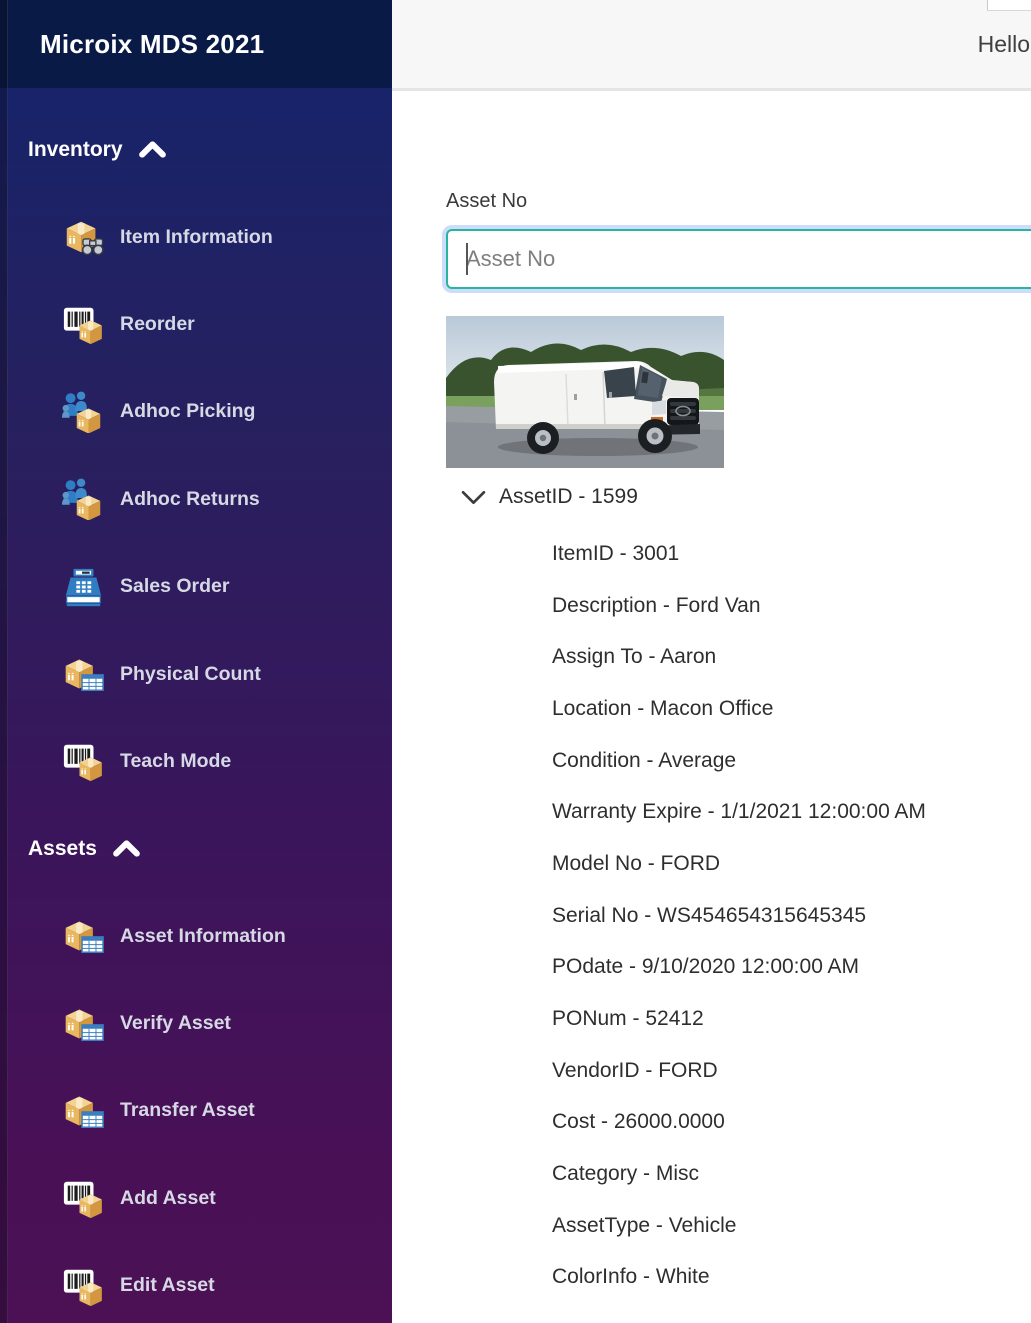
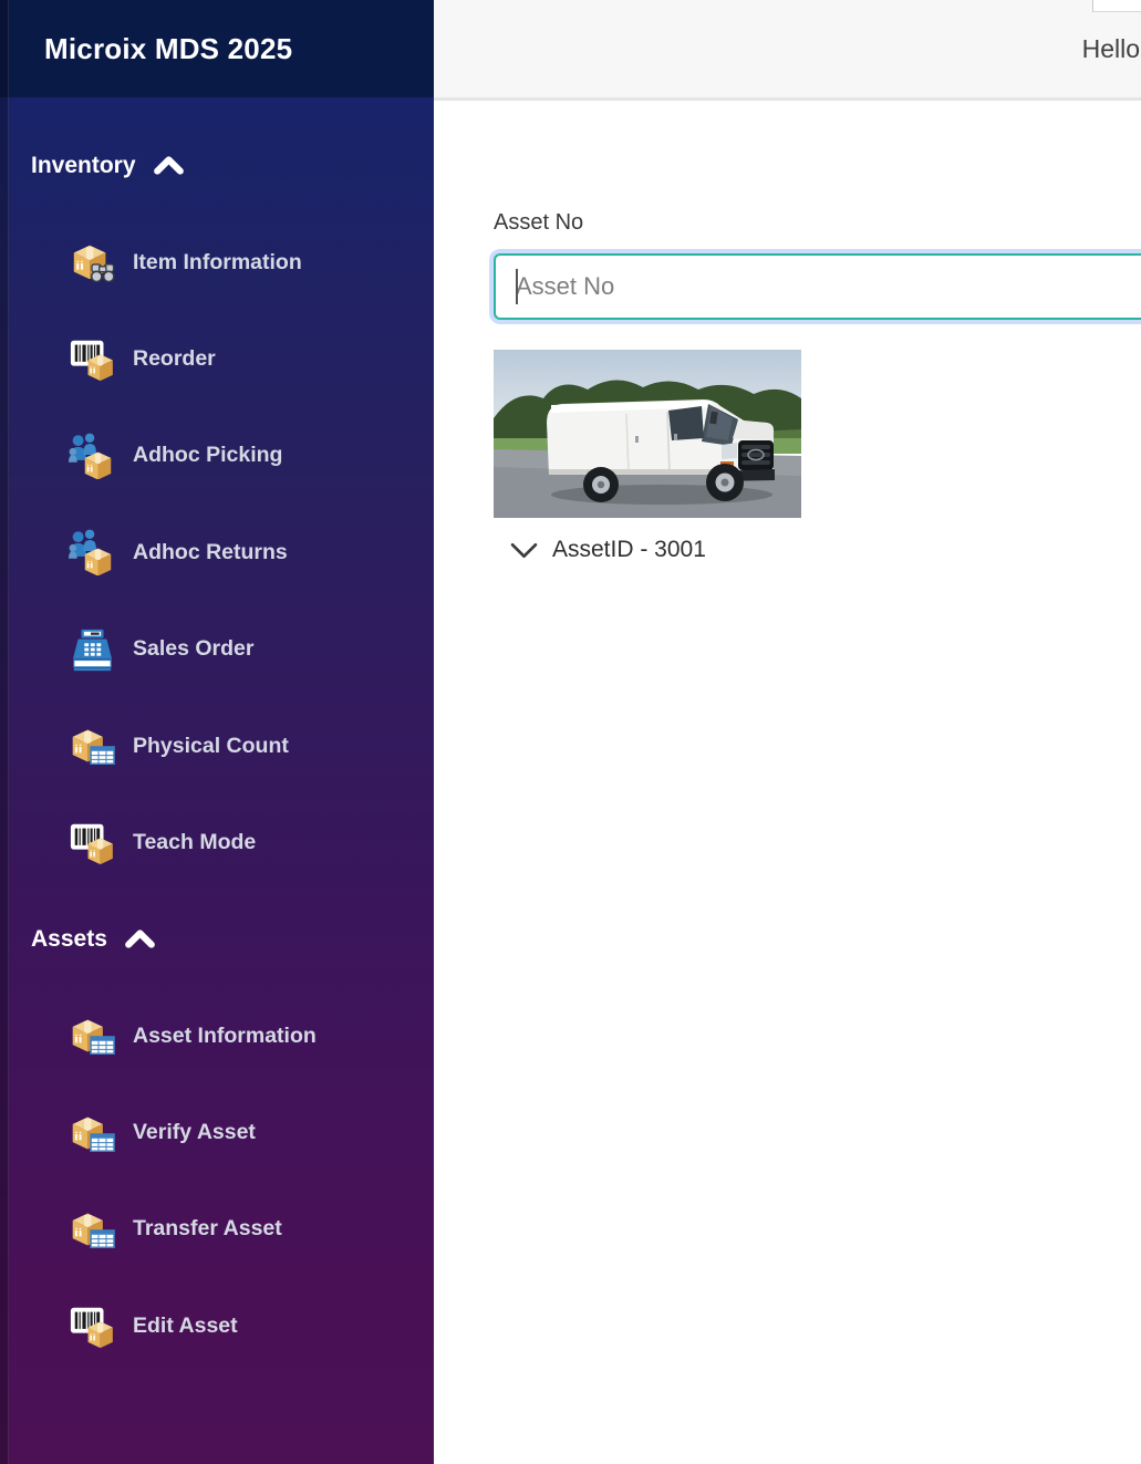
- Microix MDS 2021
+ Microix MDS 2025
  Inventory
  Item Information
  Reorder
  Adhoc Picking
  Adhoc Returns
  Sales Order
  Physical Count
  Teach Mode
  Assets
  Asset Information
  Verify Asset
  Transfer Asset
- Add Asset
  Edit Asset
  Hello
  Asset No
  Asset No
- AssetID - 1599
+ AssetID - 3001
- ItemID - 3001
- Description - Ford Van
- Assign To - Aaron
- Location - Macon Office
- Condition - Average
- Warranty Expire - 1/1/2021 12:00:00 AM
- Model No - FORD
- Serial No - WS454654315645345
- POdate - 9/10/2020 12:00:00 AM
- PONum - 52412
- VendorID - FORD
- Cost - 26000.0000
- Category - Misc
- AssetType - Vehicle
- ColorInfo - White
